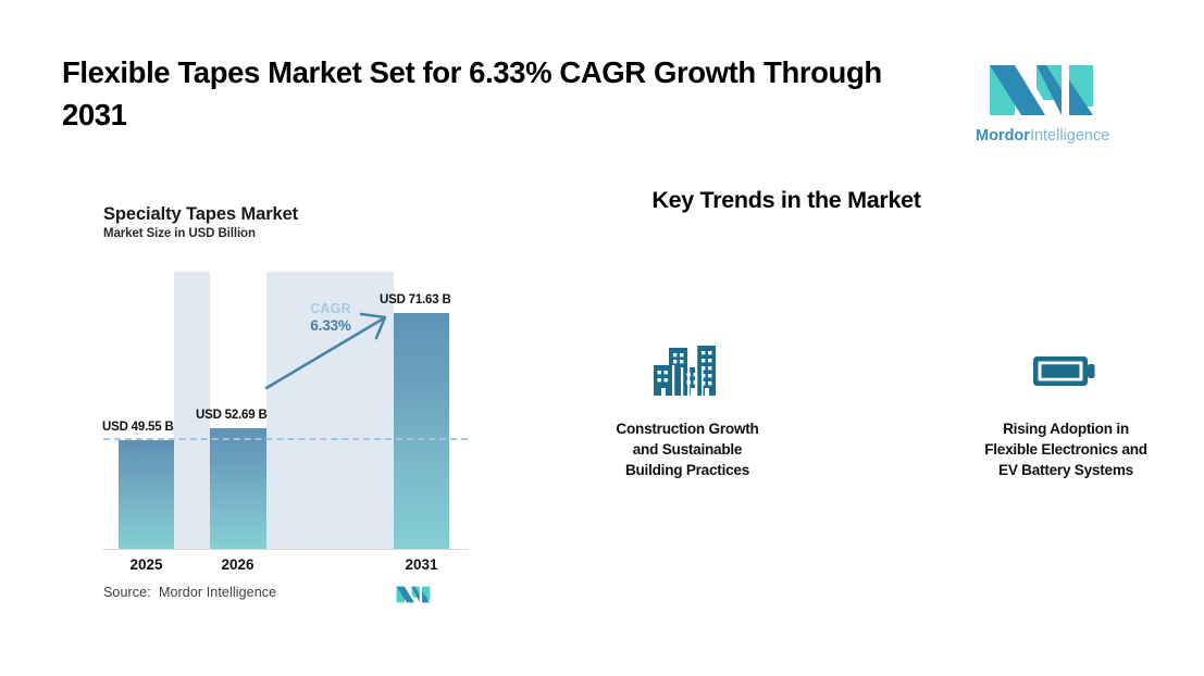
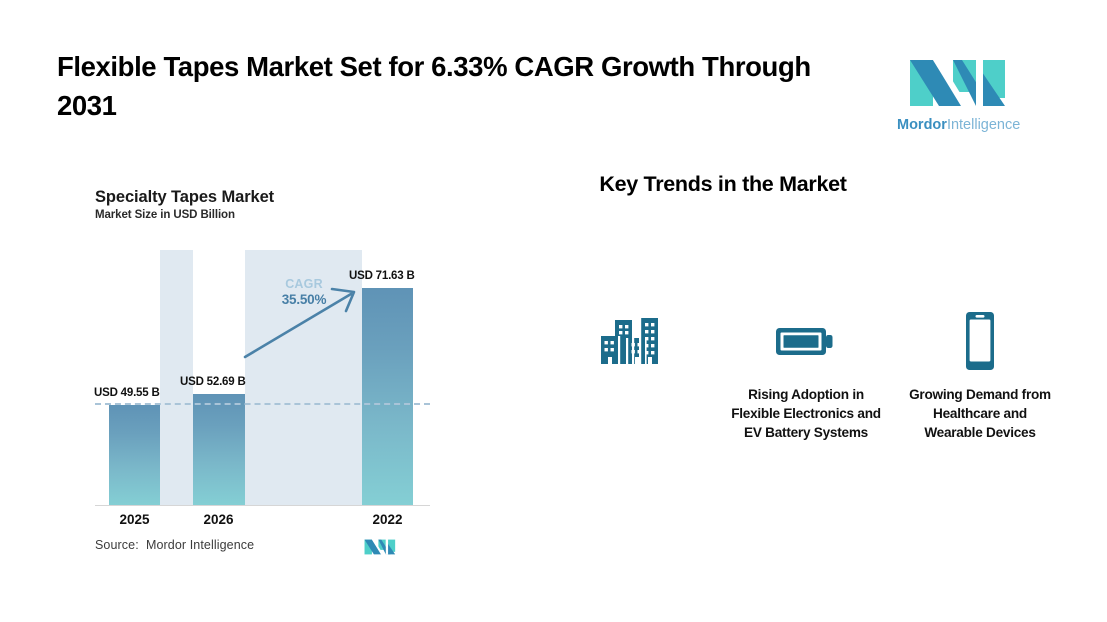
  Flexible Tapes Market Set for 6.33% CAGR Growth Through 2031
  MordorIntelligence
  Specialty Tapes Market
  Market Size in USD Billion
  USD 49.55 B
  USD 52.69 B
  USD 71.63 B
  2025
  2026
- 2031
+ 2022
  CAGR
- 6.33%
+ 35.50%
  Source: Mordor Intelligence
  Key Trends in the Market
- Construction Growth and Sustainable Building Practices
  Rising Adoption in Flexible Electronics and EV Battery Systems
+ Growing Demand from Healthcare and Wearable Devices
